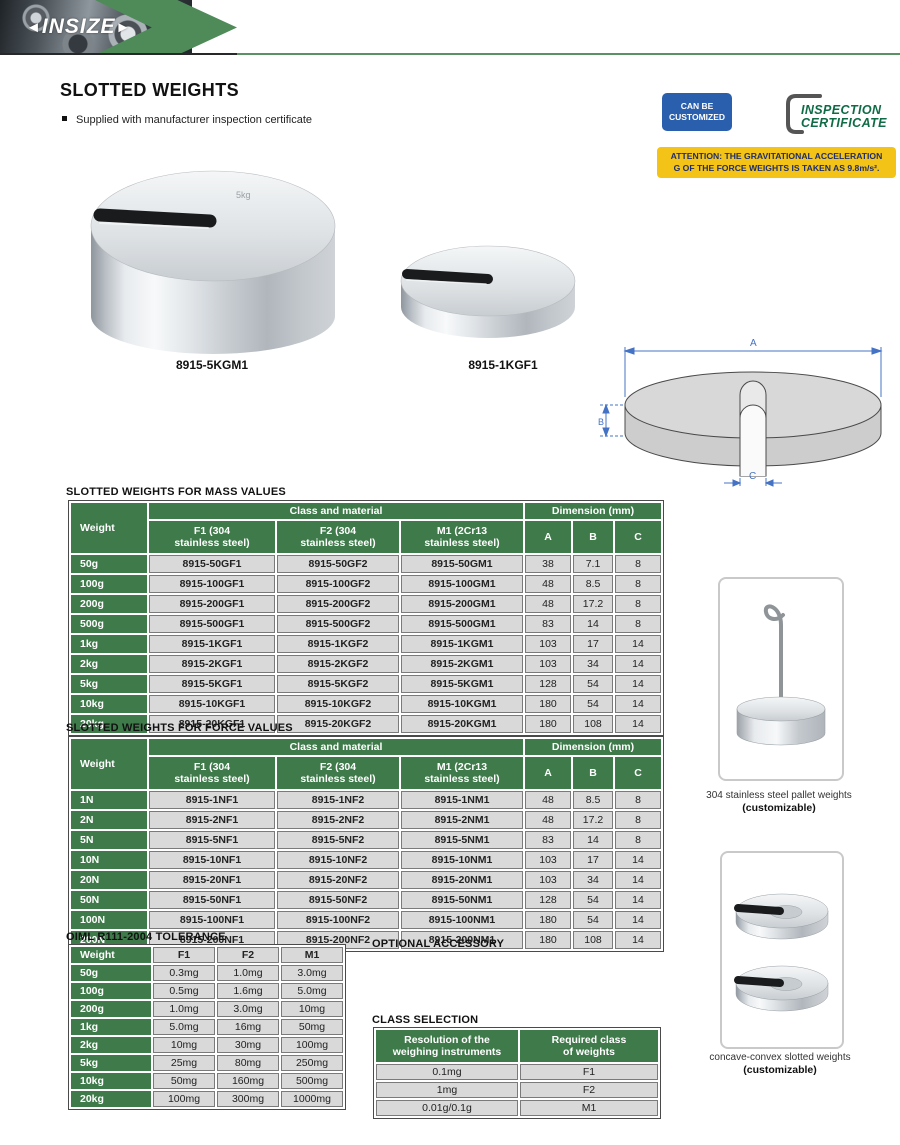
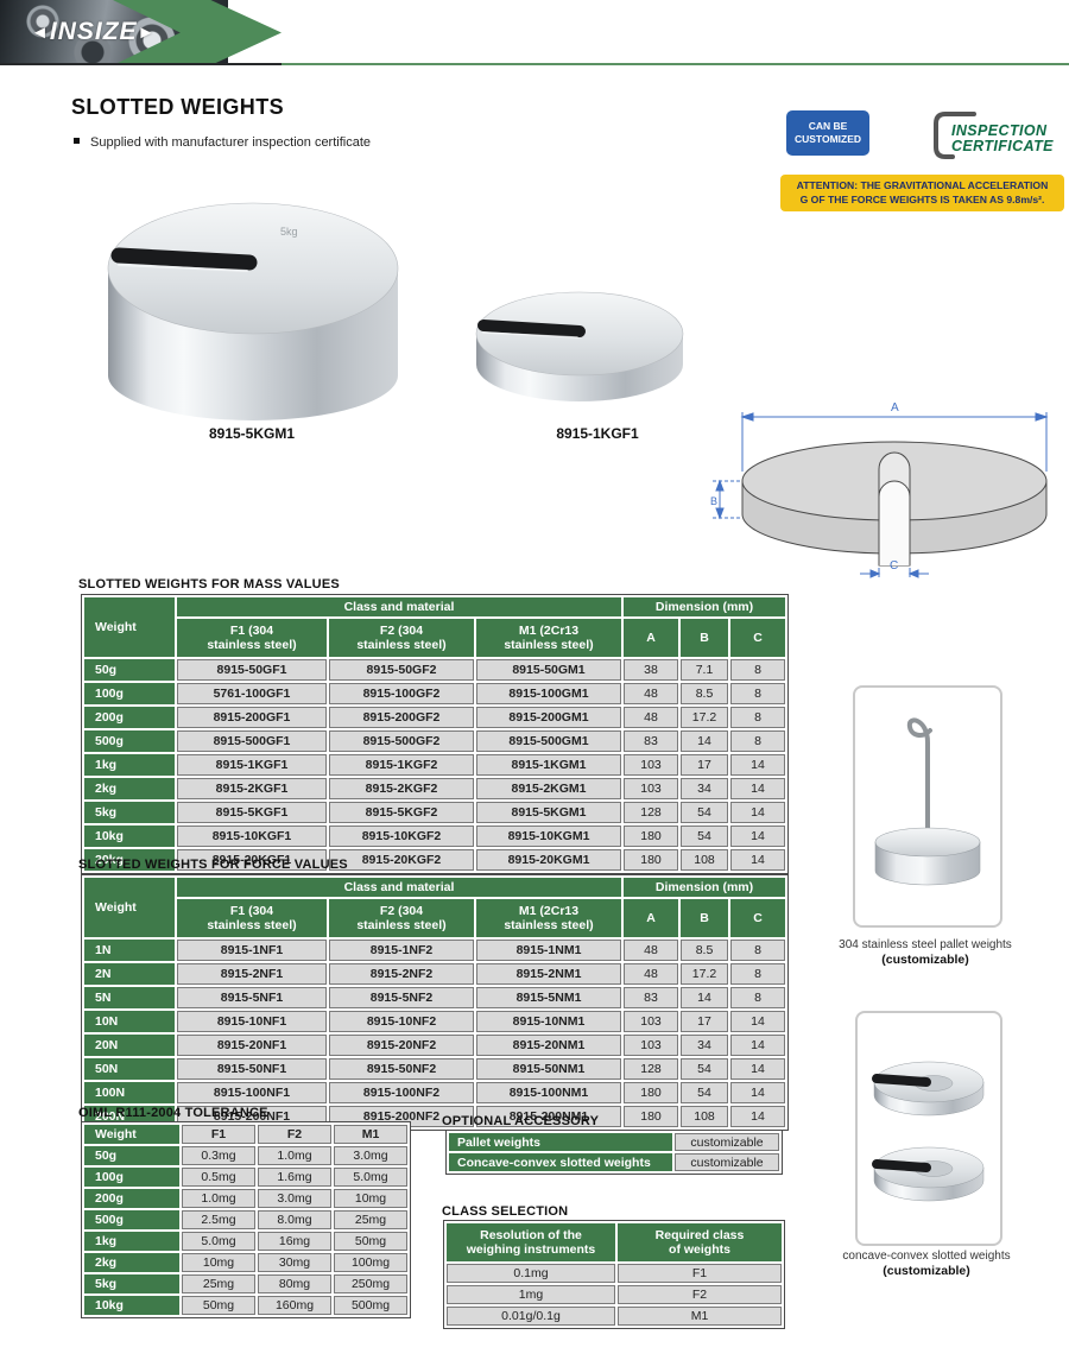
  ◄INSIZE►
  SLOTTED WEIGHTS
  Supplied with manufacturer inspection certificate
  CAN BE
  CUSTOMIZED
  INSPECTION
  CERTIFICATE
  ATTENTION: THE GRAVITATIONAL ACCELERATION
  G OF THE FORCE WEIGHTS IS TAKEN AS 9.8m/s².
  5kg
  8915-5KGM1
  8915-1KGF1
  A
  B
  C
  SLOTTED WEIGHTS FOR MASS VALUES
  Weight	Class and material	Dimension (mm)
  F1 (304 stainless steel)	F2 (304 stainless steel)	M1 (2Cr13 stainless steel)	A	B	C
  50g	8915-50GF1	8915-50GF2	8915-50GM1	38	7.1	8
- 100g	8915-100GF1	8915-100GF2	8915-100GM1	48	8.5	8
+ 100g	5761-100GF1	8915-100GF2	8915-100GM1	48	8.5	8
  200g	8915-200GF1	8915-200GF2	8915-200GM1	48	17.2	8
  500g	8915-500GF1	8915-500GF2	8915-500GM1	83	14	8
  1kg	8915-1KGF1	8915-1KGF2	8915-1KGM1	103	17	14
  2kg	8915-2KGF1	8915-2KGF2	8915-2KGM1	103	34	14
  5kg	8915-5KGF1	8915-5KGF2	8915-5KGM1	128	54	14
  10kg	8915-10KGF1	8915-10KGF2	8915-10KGM1	180	54	14
  20kg	8915-20KGF1	8915-20KGF2	8915-20KGM1	180	108	14
  SLOTTED WEIGHTS FOR FORCE VALUES
  Weight	Class and material	Dimension (mm)
  F1 (304 stainless steel)	F2 (304 stainless steel)	M1 (2Cr13 stainless steel)	A	B	C
  1N	8915-1NF1	8915-1NF2	8915-1NM1	48	8.5	8
  2N	8915-2NF1	8915-2NF2	8915-2NM1	48	17.2	8
  5N	8915-5NF1	8915-5NF2	8915-5NM1	83	14	8
  10N	8915-10NF1	8915-10NF2	8915-10NM1	103	17	14
  20N	8915-20NF1	8915-20NF2	8915-20NM1	103	34	14
  50N	8915-50NF1	8915-50NF2	8915-50NM1	128	54	14
  100N	8915-100NF1	8915-100NF2	8915-100NM1	180	54	14
  200N	8915-200NF1	8915-200NF2	8915-200NM1	180	108	14
  OIML R111-2004 TOLERANCE
  Weight	F1	F2	M1
  50g	0.3mg	1.0mg	3.0mg
  100g	0.5mg	1.6mg	5.0mg
  200g	1.0mg	3.0mg	10mg
+ 500g	2.5mg	8.0mg	25mg
  1kg	5.0mg	16mg	50mg
  2kg	10mg	30mg	100mg
  5kg	25mg	80mg	250mg
  10kg	50mg	160mg	500mg
- 20kg	100mg	300mg	1000mg
  OPTIONAL ACCESSORY
+ Pallet weights	customizable
+ Concave-convex slotted weights	customizable
  CLASS SELECTION
  Resolution of the weighing instruments	Required class of weights
  0.1mg	F1
  1mg	F2
  0.01g/0.1g	M1
  304 stainless steel pallet weights (customizable)
  concave-convex slotted weights (customizable)
